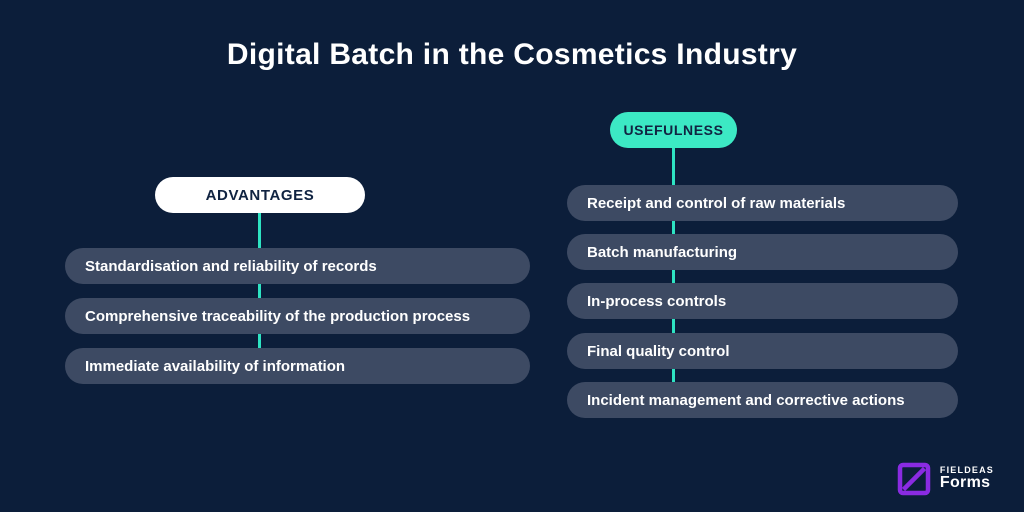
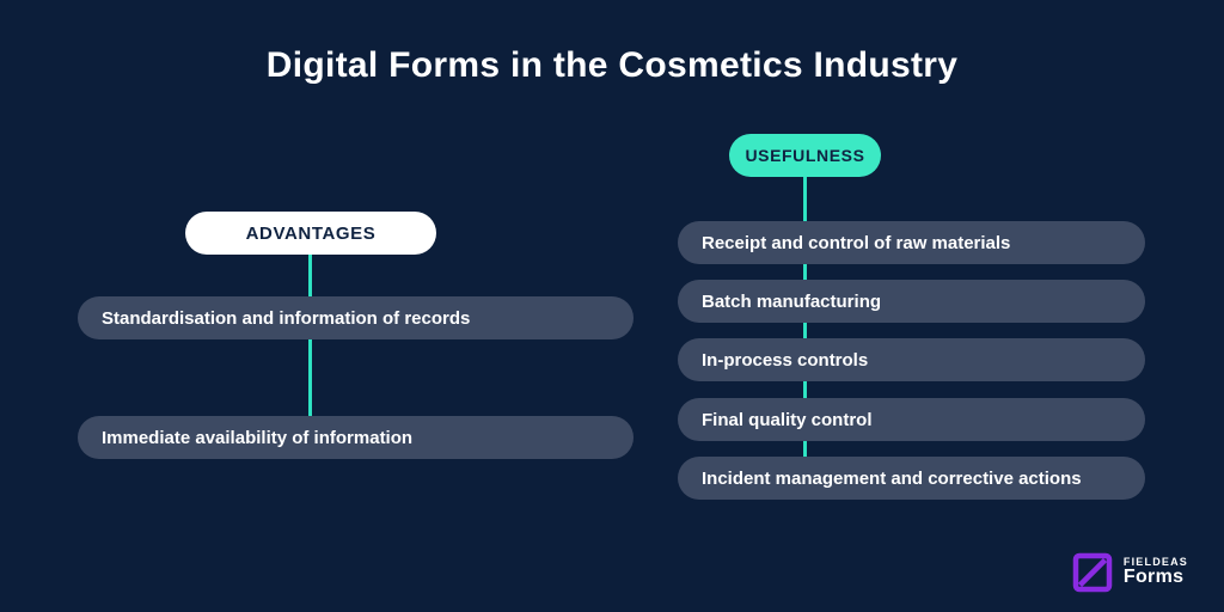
- Digital Batch in the Cosmetics Industry
+ Digital Forms in the Cosmetics Industry
  ADVANTAGES
- Standardisation and reliability of records
+ Standardisation and information of records
- Comprehensive traceability of the production process
  Immediate availability of information
  USEFULNESS
  Receipt and control of raw materials
  Batch manufacturing
  In-process controls
  Final quality control
  Incident management and corrective actions
  FIELDEAS
  Forms
